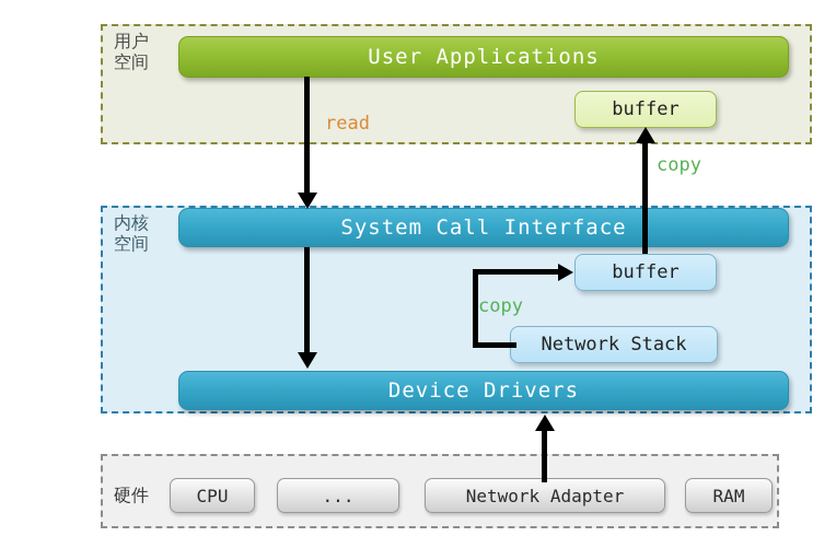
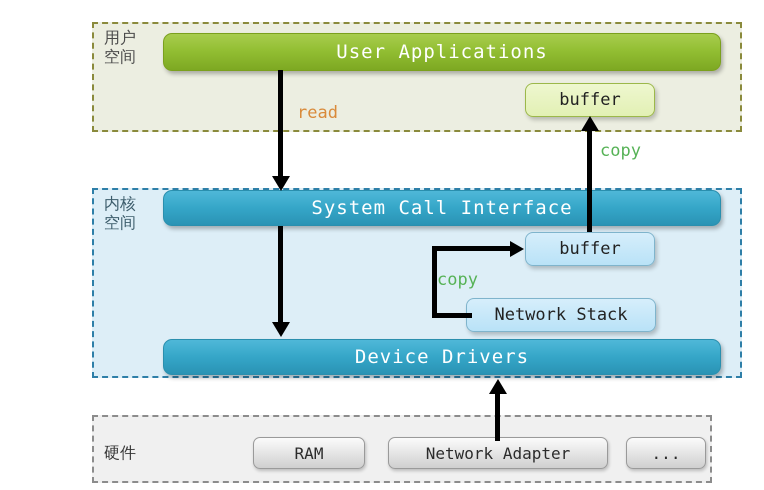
  用户
  空间
  User Applications
  buffer
  内核
  空间
  System Call Interface
  buffer
  Network Stack
  Device Drivers
  硬件
- CPU
- ...
+ RAM
  Network Adapter
- RAM
+ ...
  read
  copy
  copy
